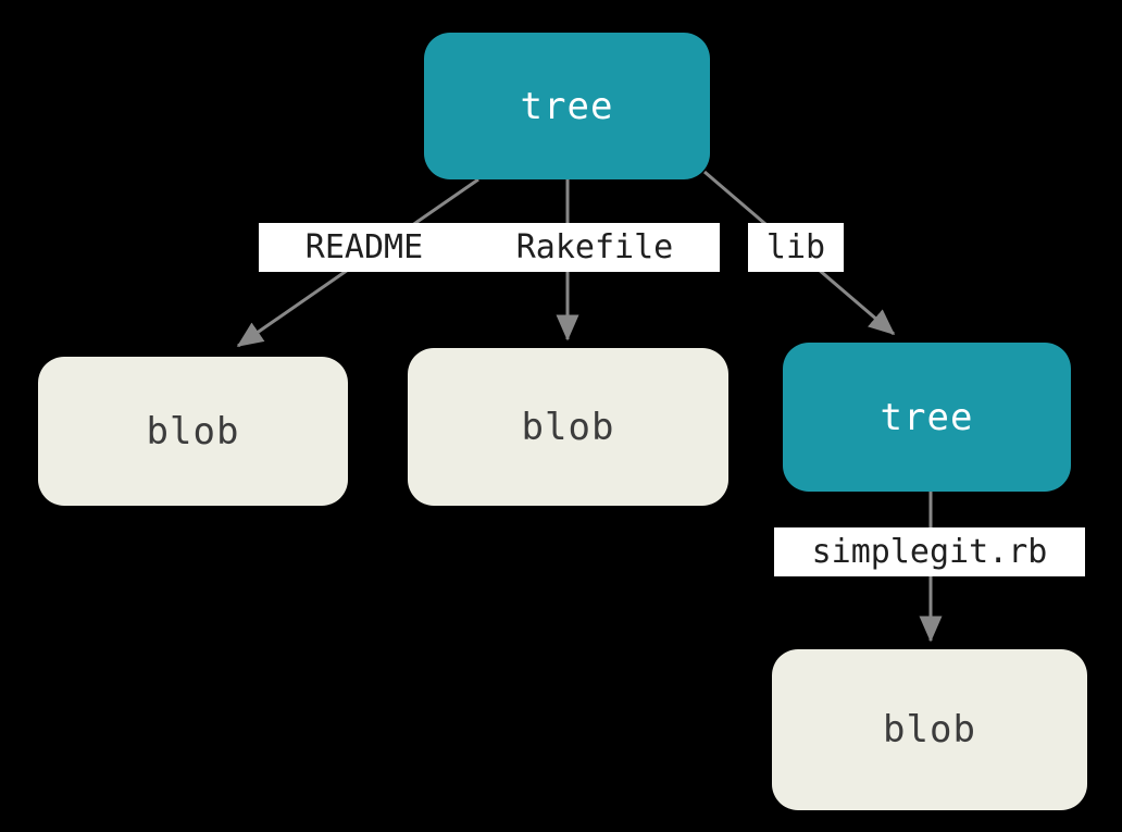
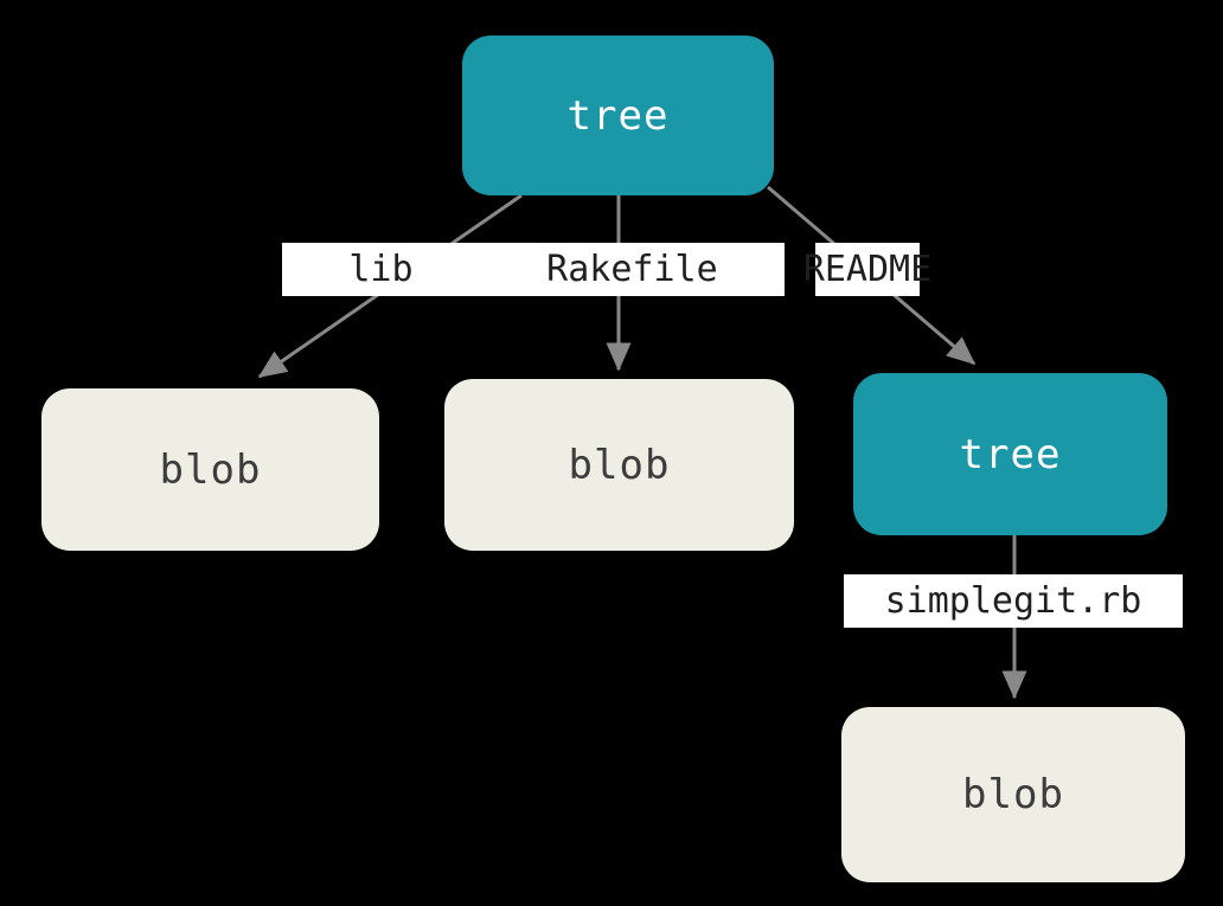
- README
+ lib
  Rakefile
- lib
+ README
  simplegit.rb
  tree
  blob
  blob
  tree
  blob
